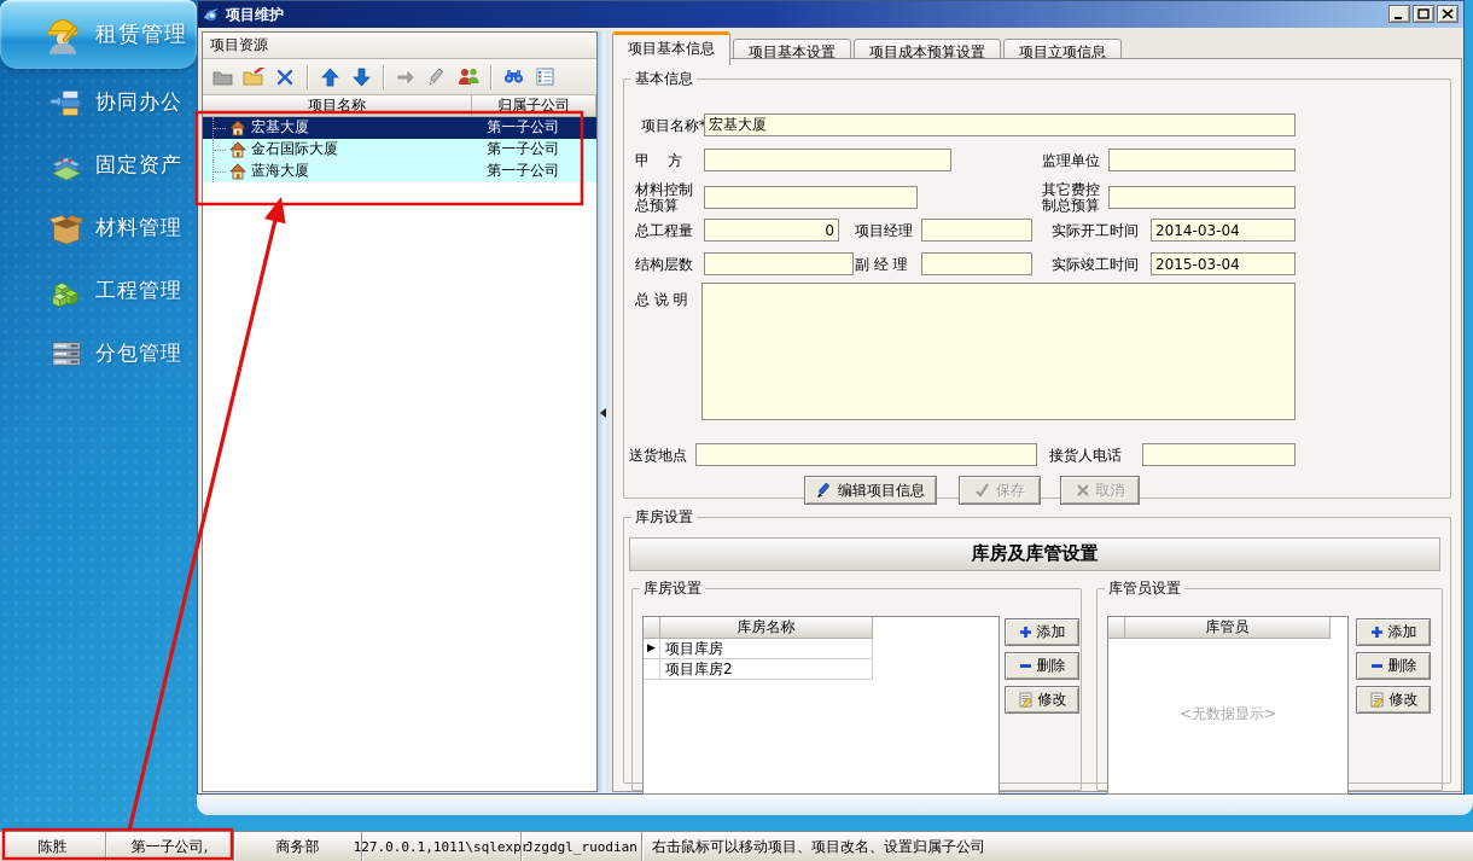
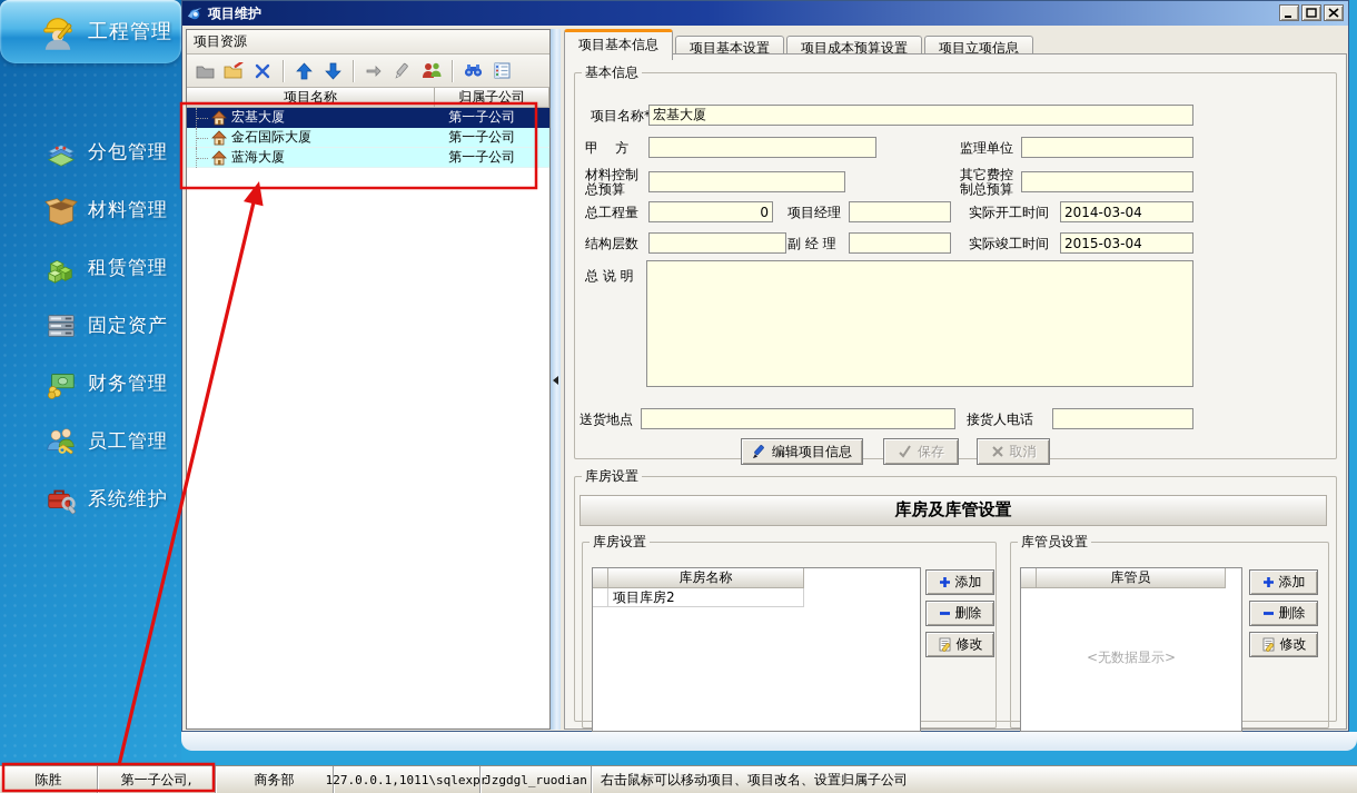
- 租赁管理
+ 工程管理
- 协同办公
- 固定资产
+ 分包管理
  材料管理
- 工程管理
+ 租赁管理
- 分包管理
+ 固定资产
+ 财务管理
+ 员工管理
+ 系统维护
  项目维护
  项目资源
  项目名称
  归属子公司
  宏基大厦
  第一子公司
  金石国际大厦
  第一子公司
  蓝海大厦
  第一子公司
  项目基本信息 项目基本设置 项目成本预算设置 项目立项信息
  基本信息
  项目名称*
  宏基大厦
  甲 方
  监理单位
  材料控制
  总预算
  其它费控
  制总预算
  总工程量
  0
  项目经理
  实际开工时间
  2014-03-04
  结构层数
  副 经 理
  实际竣工时间
  2015-03-04
  总 说 明
  送货地点
  接货人电话
  编辑项目信息
  保存
  取消
  库房设置
  库房及库管设置
  库房设置
  库房名称
- ▶
- 项目库房
  项目库房2
  添加
  删除
  修改
  库管员设置
  库管员
  <无数据显示>
  添加
  删除
  修改
  陈胜
  第一子公司,
  商务部
  27.0.0.1,1011\sqlexp
  Jzgdgl_ruodian
  右击鼠标可以移动项目、项目改名、设置归属子公司
